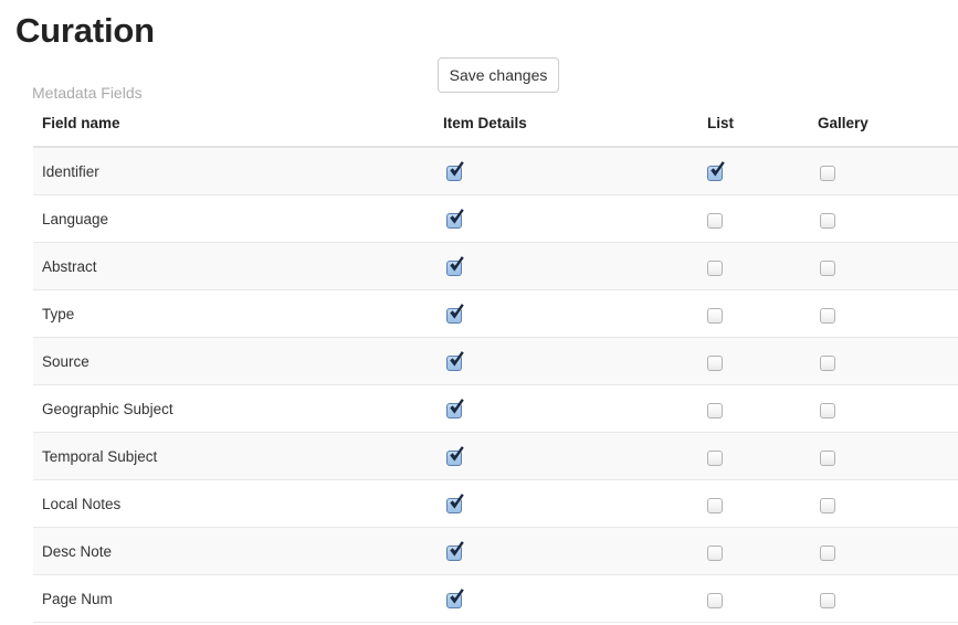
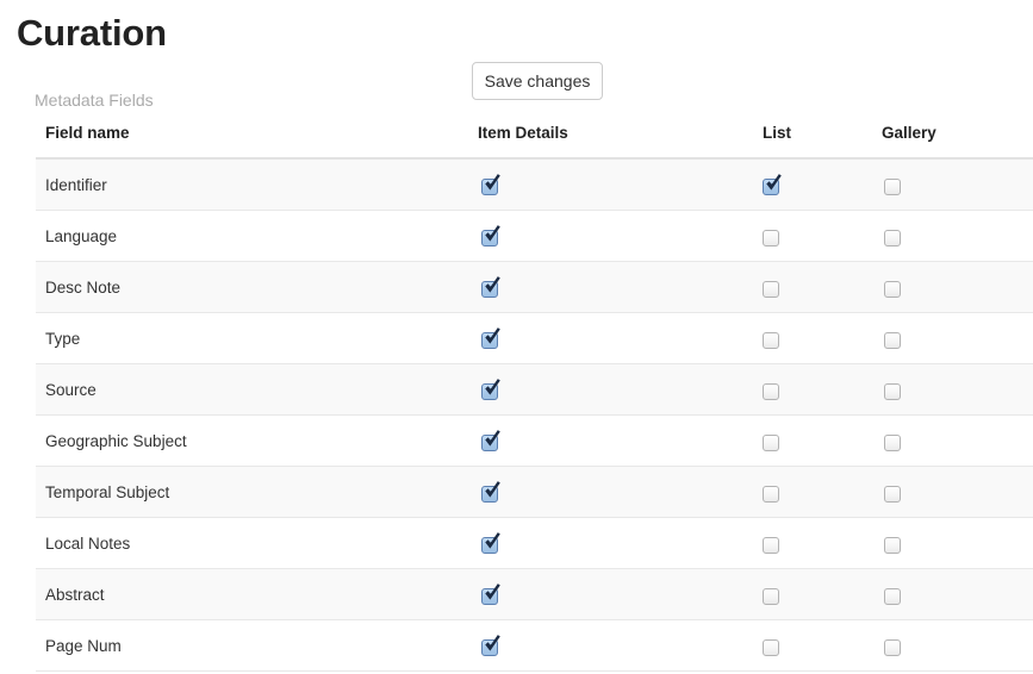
  Curation
  Save changes
  Metadata Fields
  Field name	Item Details	List	Gallery
  Identifier
  Language
- Abstract
+ Desc Note
  Type
  Source
  Geographic Subject
  Temporal Subject
  Local Notes
- Desc Note
+ Abstract
  Page Num
